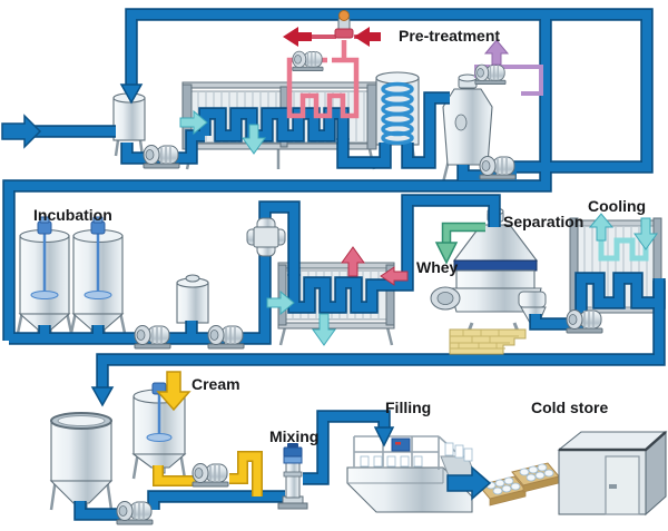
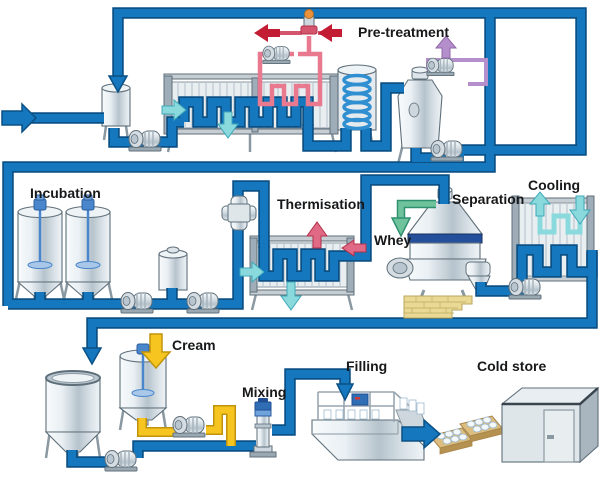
  Pre-treatment
  Incubation
+ Thermisation
  Whey
  Separation
  Cooling
  Cream
  Mixing
  Filling
  Cold store
